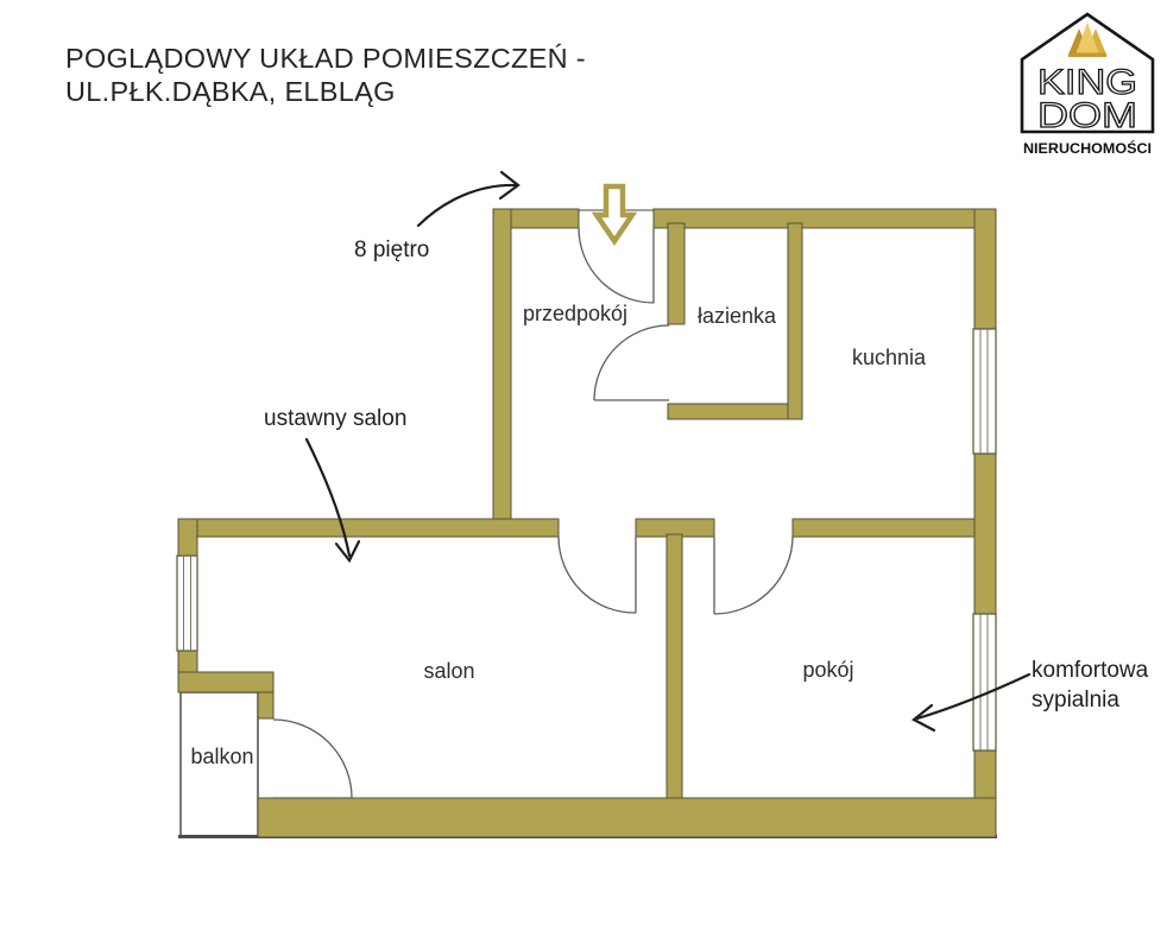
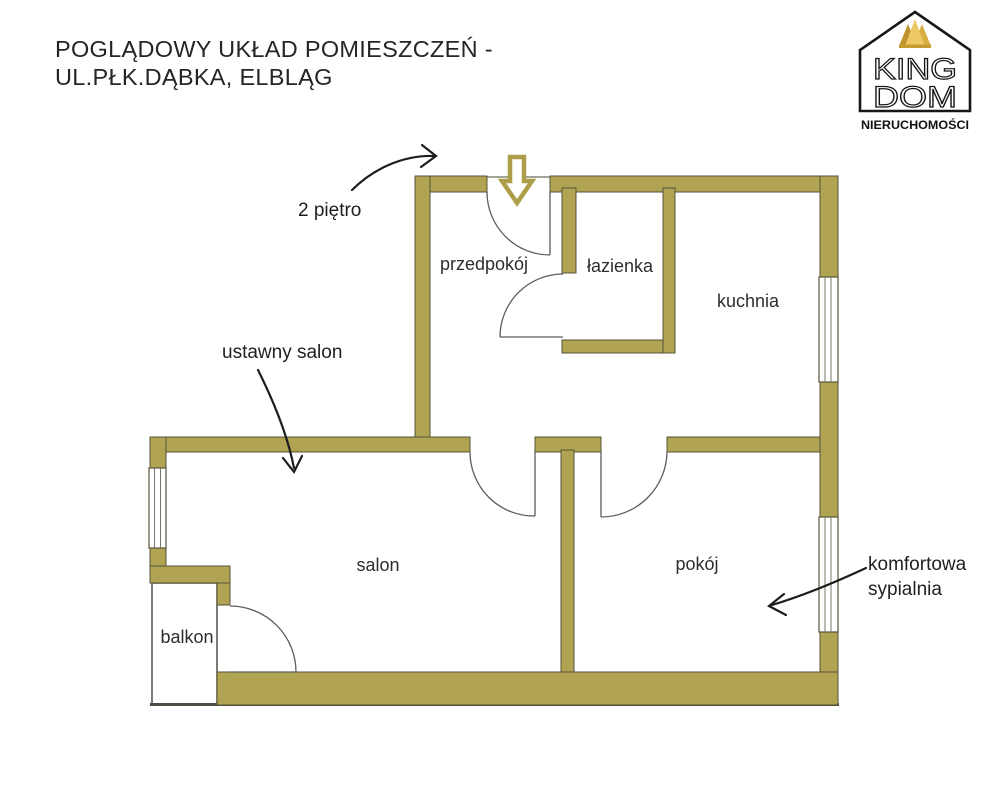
  POGLĄDOWY UKŁAD POMIESZCZEŃ -
  UL.PŁK.DĄBKA, ELBLĄG
  KING
  DOM
  NIERUCHOMOŚCI
  przedpokój
  łazienka
  kuchnia
  salon
  pokój
  balkon
- 8 piętro
+ 2 piętro
  ustawny salon
  komfortowa
  sypialnia
